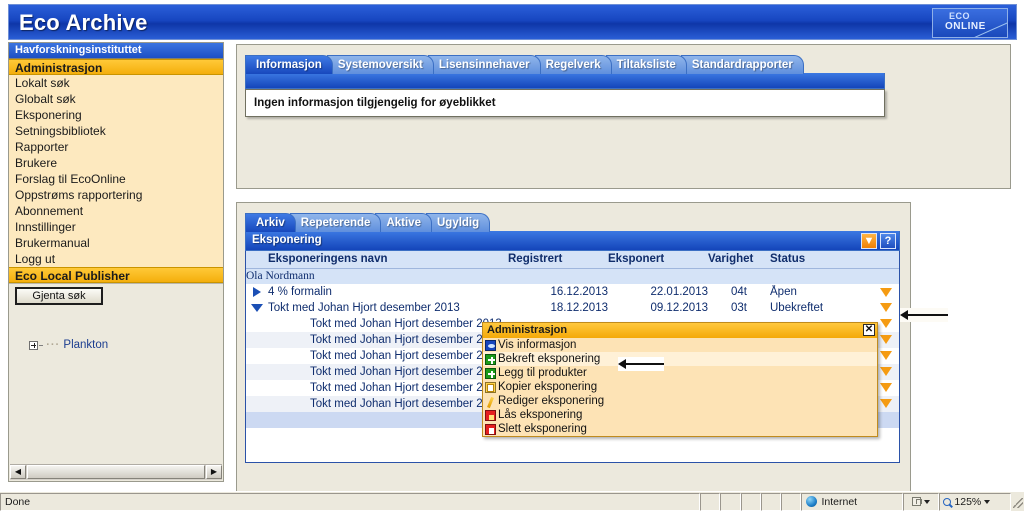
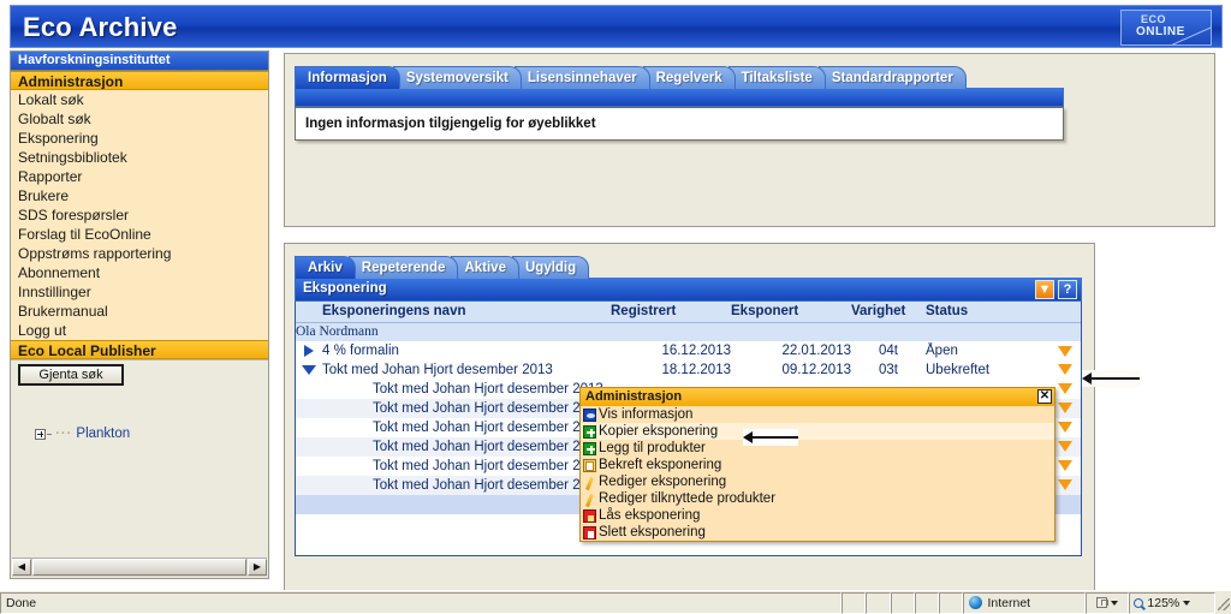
  Eco Archive
  ECO
  ONLINE
  Havforskningsinstituttet
  Administrasjon
  Lokalt søk
  Globalt søk
  Eksponering
  Setningsbibliotek
  Rapporter
  Brukere
+ SDS forespørsler
  Forslag til EcoOnline
  Oppstrøms rapportering
  Abonnement
  Innstillinger
  Brukermanual
  Logg ut
  Eco Local Publisher
  Gjenta søk
  ··· Plankton
  ◀
  ▶
  Informasjon
  Systemoversikt
  Lisensinnehaver
  Regelverk
  Tiltaksliste
  Standardrapporter
  Ingen informasjon tilgjengelig for øyeblikket
  Arkiv
  Repeterende
  Aktive
  Ugyldig
  Eksponering
  ▼
  ?
  	Eksponeringens navn	Registrert	Eksponert	Varighet	Status
  Ola Nordmann
  	4 % formalin	16.12.2013	22.01.2013	04t	Åpen
  	Tokt med Johan Hjort desember 2013	18.12.2013	09.12.2013	03t	Ubekreftet
  	Tokt med Johan Hjort desember 2
  	Tokt med Johan Hjort desember 2
  	Tokt med Johan Hjort desember 2
  	Tokt med Johan Hjort desember 2
  	Tokt med Johan Hjort desember 2
  	Tokt med Johan Hjort desember 2
  Administrasjon
  ✕
  Vis informasjon
- Bekreft eksponering
+ Kopier eksponering
  Legg til produkter
- Kopier eksponering
+ Bekreft eksponering
  Rediger eksponering
+ Rediger tilknyttede produkter
  Lås eksponering
  Slett eksponering
  Done
  Internet
  125%
